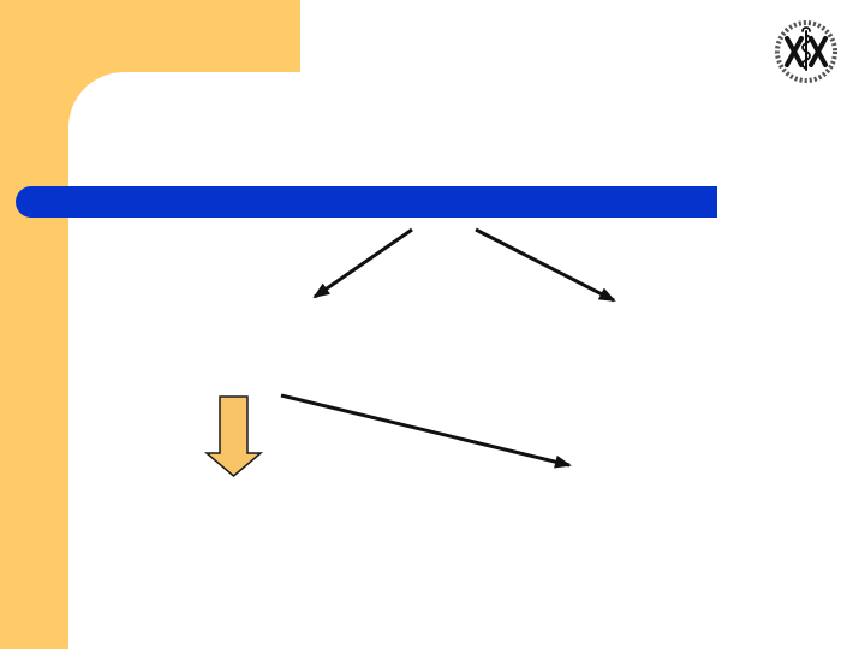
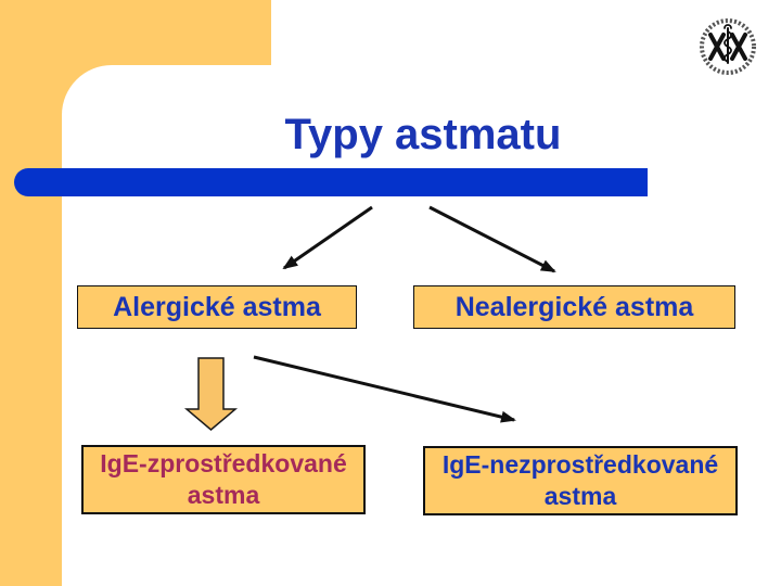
+ Typy astmatu
+ Alergické astma
+ Nealergické astma
+ IgE-zprostředkované astma
+ IgE-nezprostředkované astma
